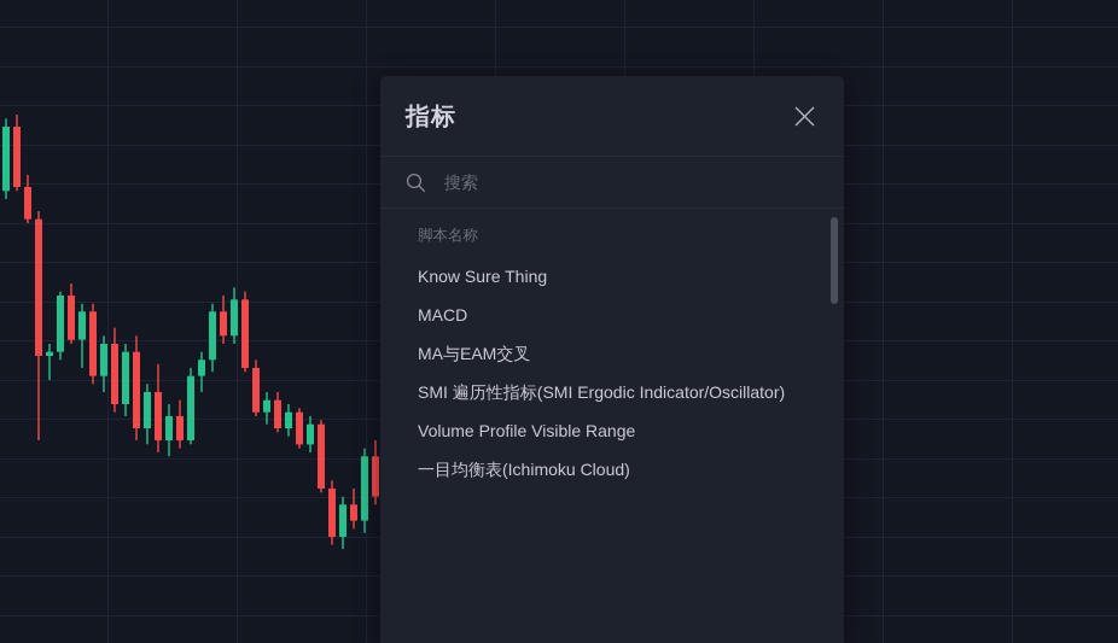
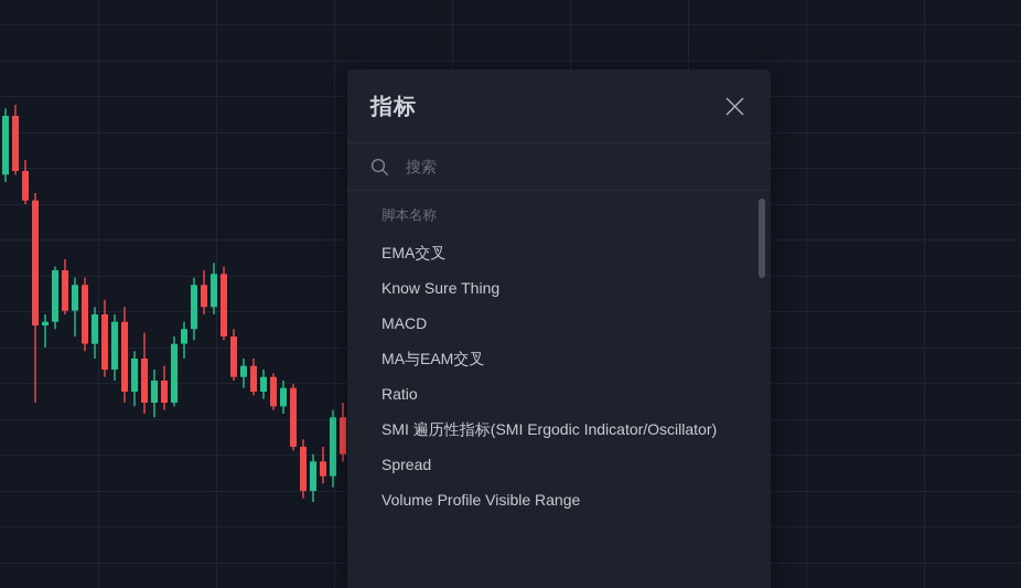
  指标
  搜索
  脚本名称
+ EMA交叉
  Know Sure Thing
  MACD
  MA与EAM交叉
+ Ratio
  SMI 遍历性指标(SMI Ergodic Indicator/Oscillator)
+ Spread
  Volume Profile Visible Range
- 一目均衡表(Ichimoku Cloud)
